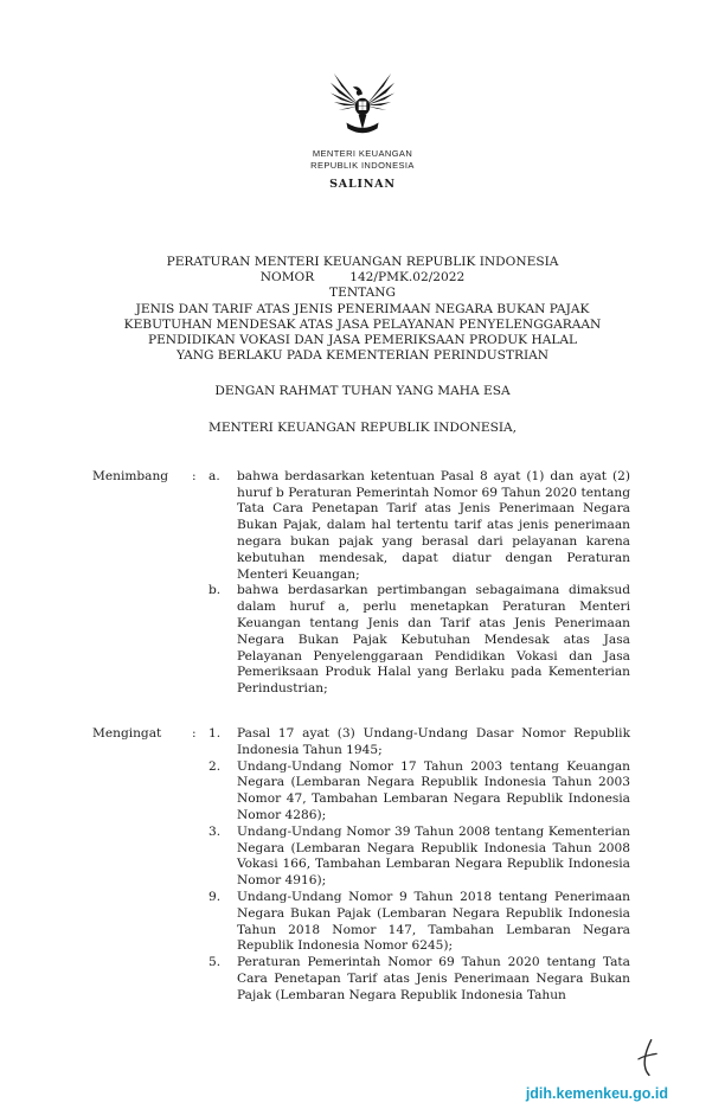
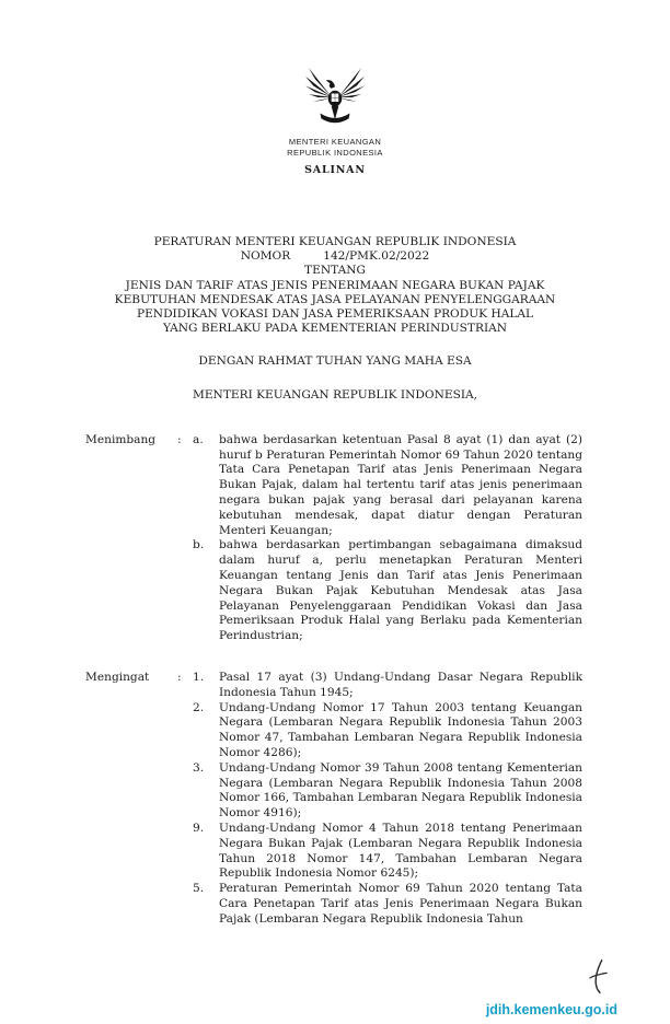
  MENTERI KEUANGAN
  REPUBLIK INDONESIA
  SALINAN
  PERATURAN MENTERI KEUANGAN REPUBLIK INDONESIA
  NOMOR 142/PMK.02/2022
  TENTANG
  JENIS DAN TARIF ATAS JENIS PENERIMAAN NEGARA BUKAN PAJAK
  KEBUTUHAN MENDESAK ATAS JASA PELAYANAN PENYELENGGARAAN
  PENDIDIKAN VOKASI DAN JASA PEMERIKSAAN PRODUK HALAL
  YANG BERLAKU PADA KEMENTERIAN PERINDUSTRIAN
  DENGAN RAHMAT TUHAN YANG MAHA ESA
  MENTERI KEUANGAN REPUBLIK INDONESIA,
  Menimbang
  :
  a.
  bahwa berdasarkan ketentuan Pasal 8 ayat (1) dan ayat (2) huruf b Peraturan Pemerintah Nomor 69 Tahun 2020 tentang Tata Cara Penetapan Tarif atas Jenis Penerimaan Negara Bukan Pajak, dalam hal tertentu tarif atas jenis penerimaan negara bukan pajak yang berasal dari pelayanan karena kebutuhan mendesak, dapat diatur dengan Peraturan Menteri Keuangan;
  b.
  bahwa berdasarkan pertimbangan sebagaimana dimaksud dalam huruf a, perlu menetapkan Peraturan Menteri Keuangan tentang Jenis dan Tarif atas Jenis Penerimaan Negara Bukan Pajak Kebutuhan Mendesak atas Jasa Pelayanan Penyelenggaraan Pendidikan Vokasi dan Jasa Pemeriksaan Produk Halal yang Berlaku pada Kementerian Perindustrian;
  Mengingat
  :
  1.
- Pasal 17 ayat (3) Undang-Undang Dasar Nomor Republik Indonesia Tahun 1945;
+ Pasal 17 ayat (3) Undang-Undang Dasar Negara Republik Indonesia Tahun 1945;
  2.
  Undang-Undang Nomor 17 Tahun 2003 tentang Keuangan Negara (Lembaran Negara Republik Indonesia Tahun 2003 Nomor 47, Tambahan Lembaran Negara Republik Indonesia Nomor 4286);
  3.
- Undang-Undang Nomor 39 Tahun 2008 tentang Kementerian Negara (Lembaran Negara Republik Indonesia Tahun 2008 Vokasi 166, Tambahan Lembaran Negara Republik Indonesia Nomor 4916);
+ Undang-Undang Nomor 39 Tahun 2008 tentang Kementerian Negara (Lembaran Negara Republik Indonesia Tahun 2008 Nomor 166, Tambahan Lembaran Negara Republik Indonesia Nomor 4916);
  9.
- Undang-Undang Nomor 9 Tahun 2018 tentang Penerimaan Negara Bukan Pajak (Lembaran Negara Republik Indonesia Tahun 2018 Nomor 147, Tambahan Lembaran Negara Republik Indonesia Nomor 6245);
+ Undang-Undang Nomor 4 Tahun 2018 tentang Penerimaan Negara Bukan Pajak (Lembaran Negara Republik Indonesia Tahun 2018 Nomor 147, Tambahan Lembaran Negara Republik Indonesia Nomor 6245);
  5.
  Peraturan Pemerintah Nomor 69 Tahun 2020 tentang Tata Cara Penetapan Tarif atas Jenis Penerimaan Negara Bukan Pajak (Lembaran Negara Republik Indonesia Tahun
  jdih.kemenkeu.go.id
